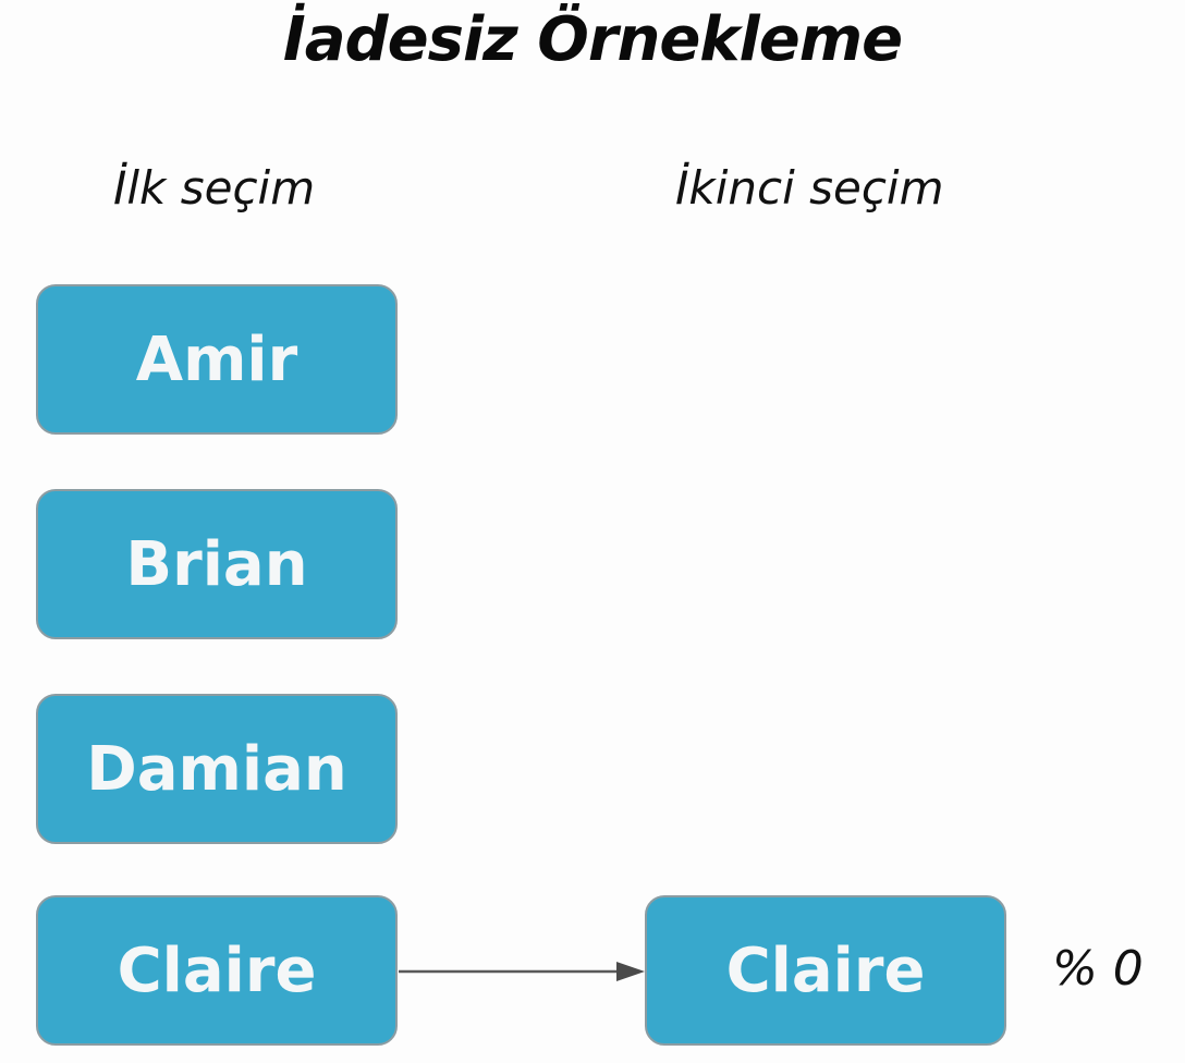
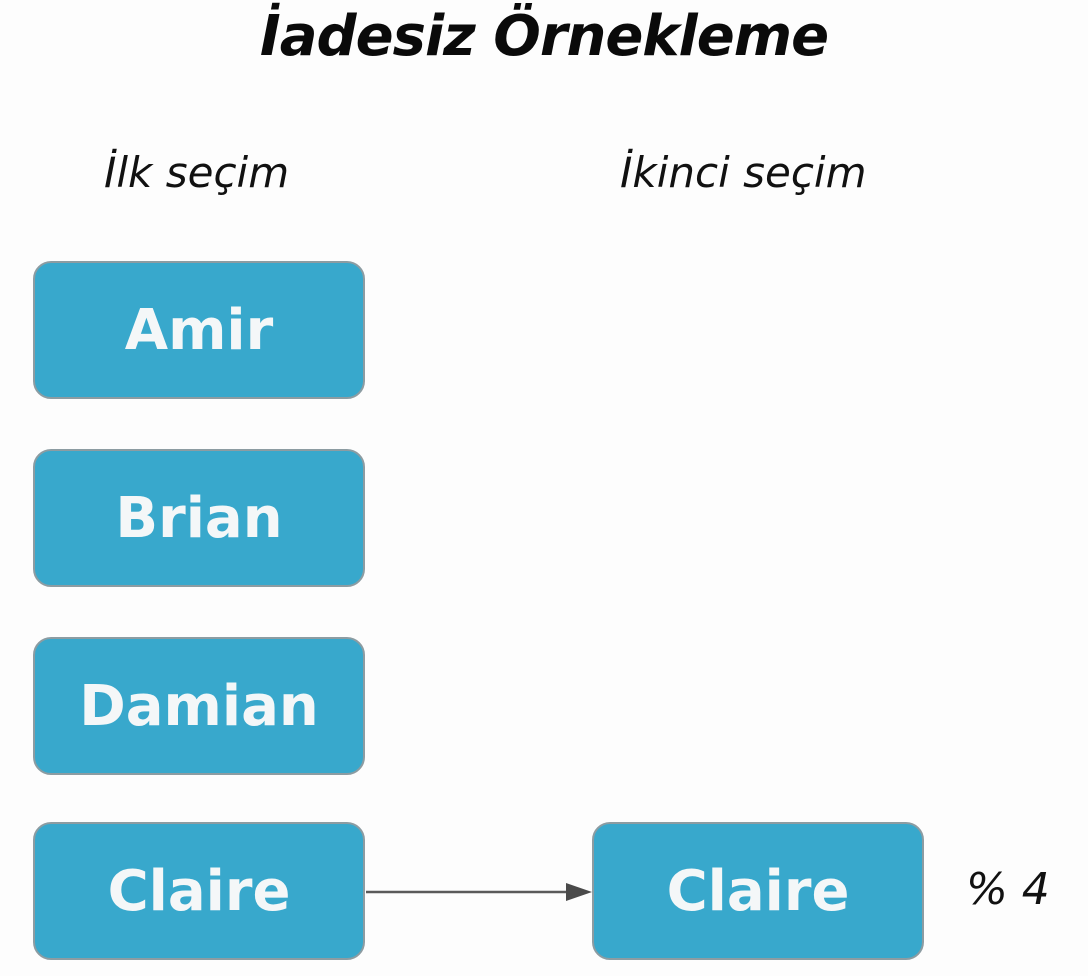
  İadesiz Örnekleme
  İlk seçim
  İkinci seçim
  Amir
  Brian
  Damian
  Claire
  Claire
- % 0
+ % 4
